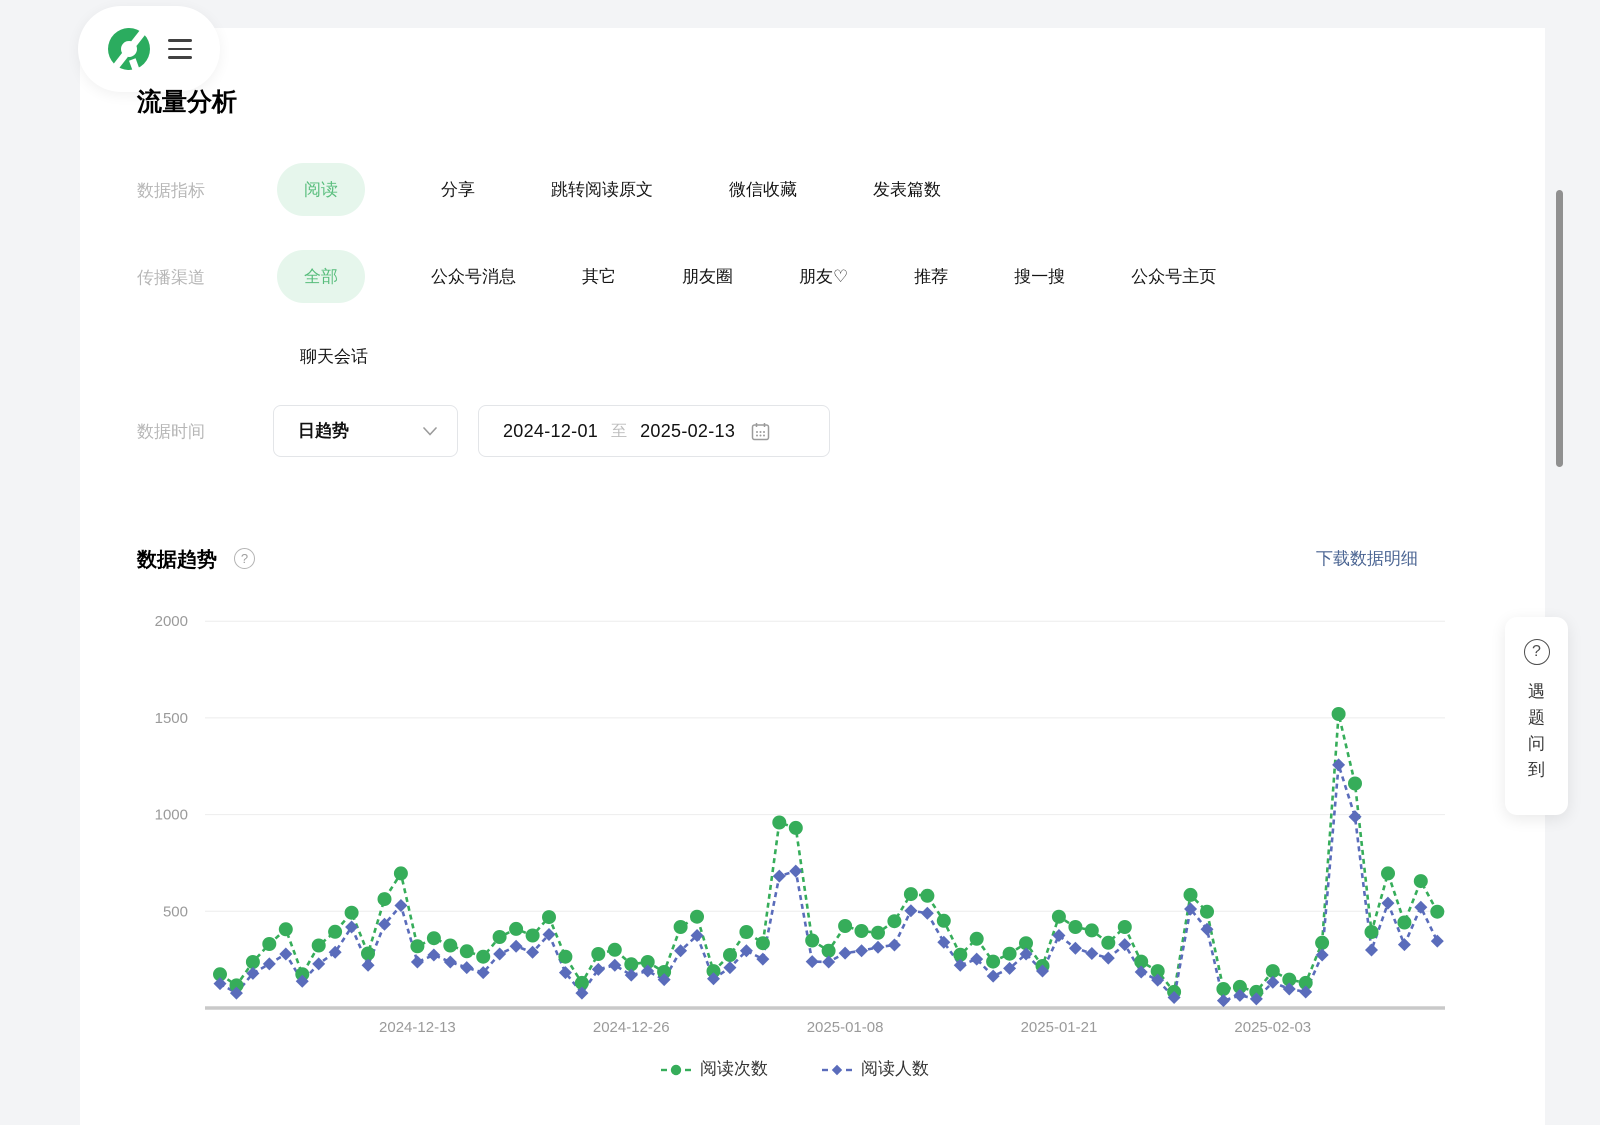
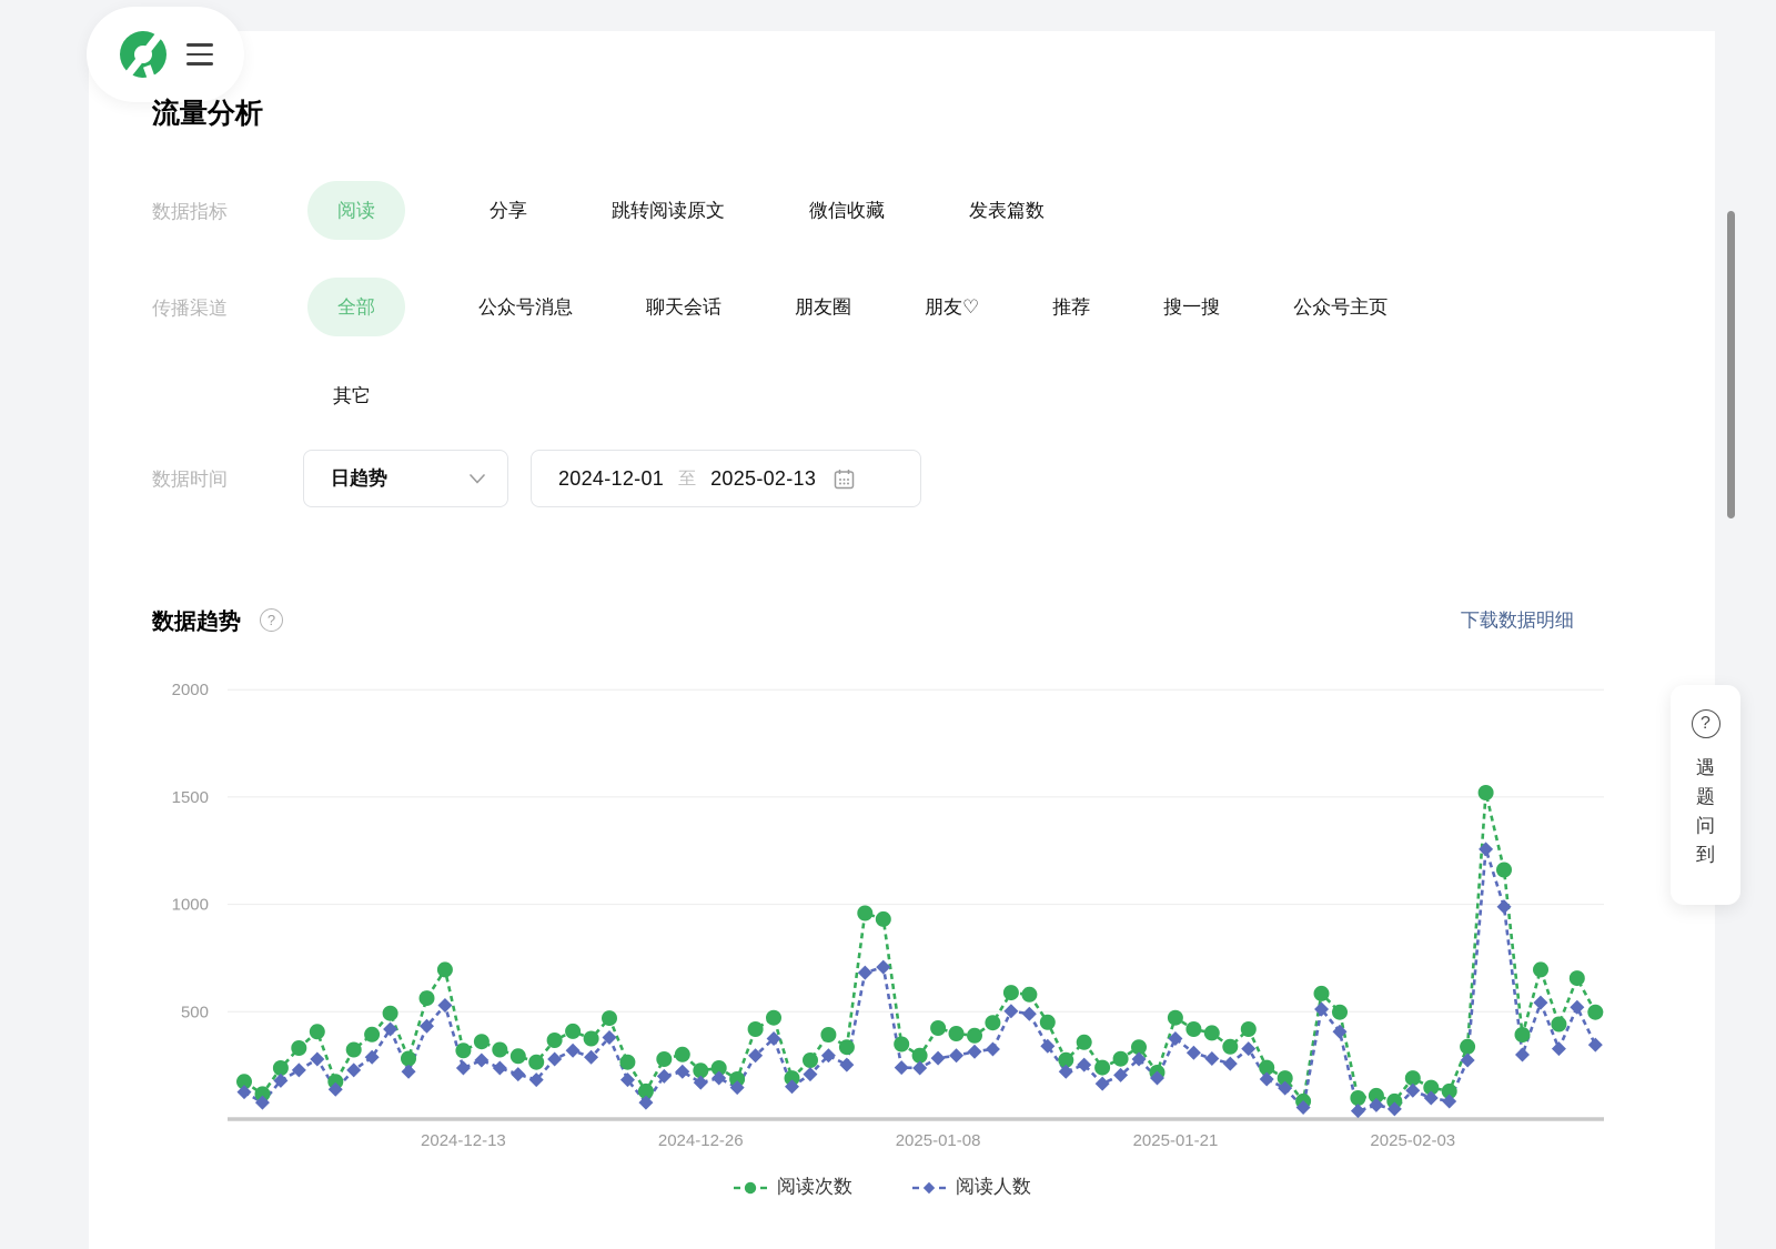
  流量分析
  数据指标
  阅读
  分享
  跳转阅读原文
  微信收藏
  发表篇数
  传播渠道
  全部
  公众号消息
- 其它
+ 聊天会话
  朋友圈
  朋友♡
  推荐
  搜一搜
  公众号主页
- 聊天会话
+ 其它
  数据时间
  日趋势
  2024-12-01
  至
  2025-02-13
  数据趋势
  ?
  下载数据明细
  500
  1000
  1500
  2000
  2024-12-13
  2024-12-26
  2025-01-08
  2025-01-21
  2025-02-03
  阅读次数
  阅读人数
  ?
  遇
  题
  问
  到
